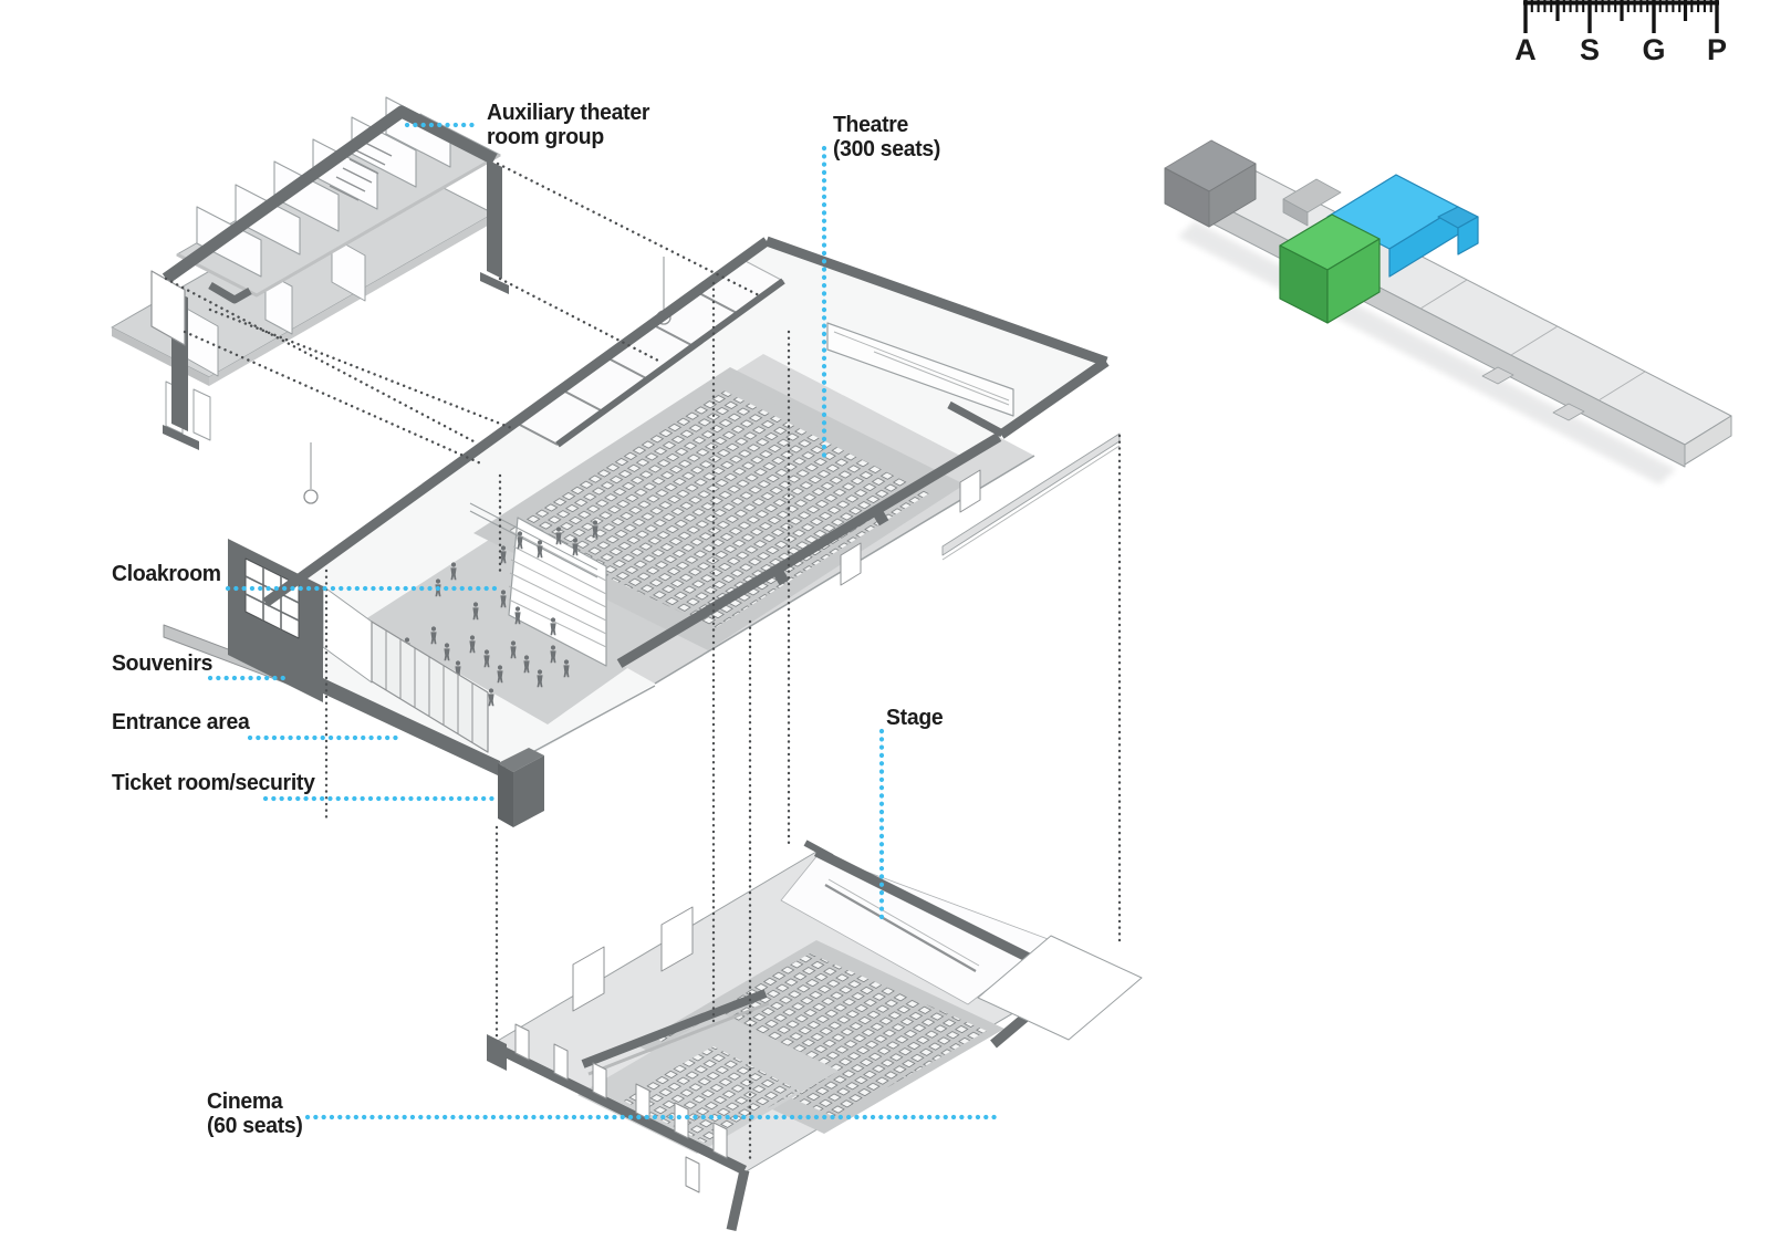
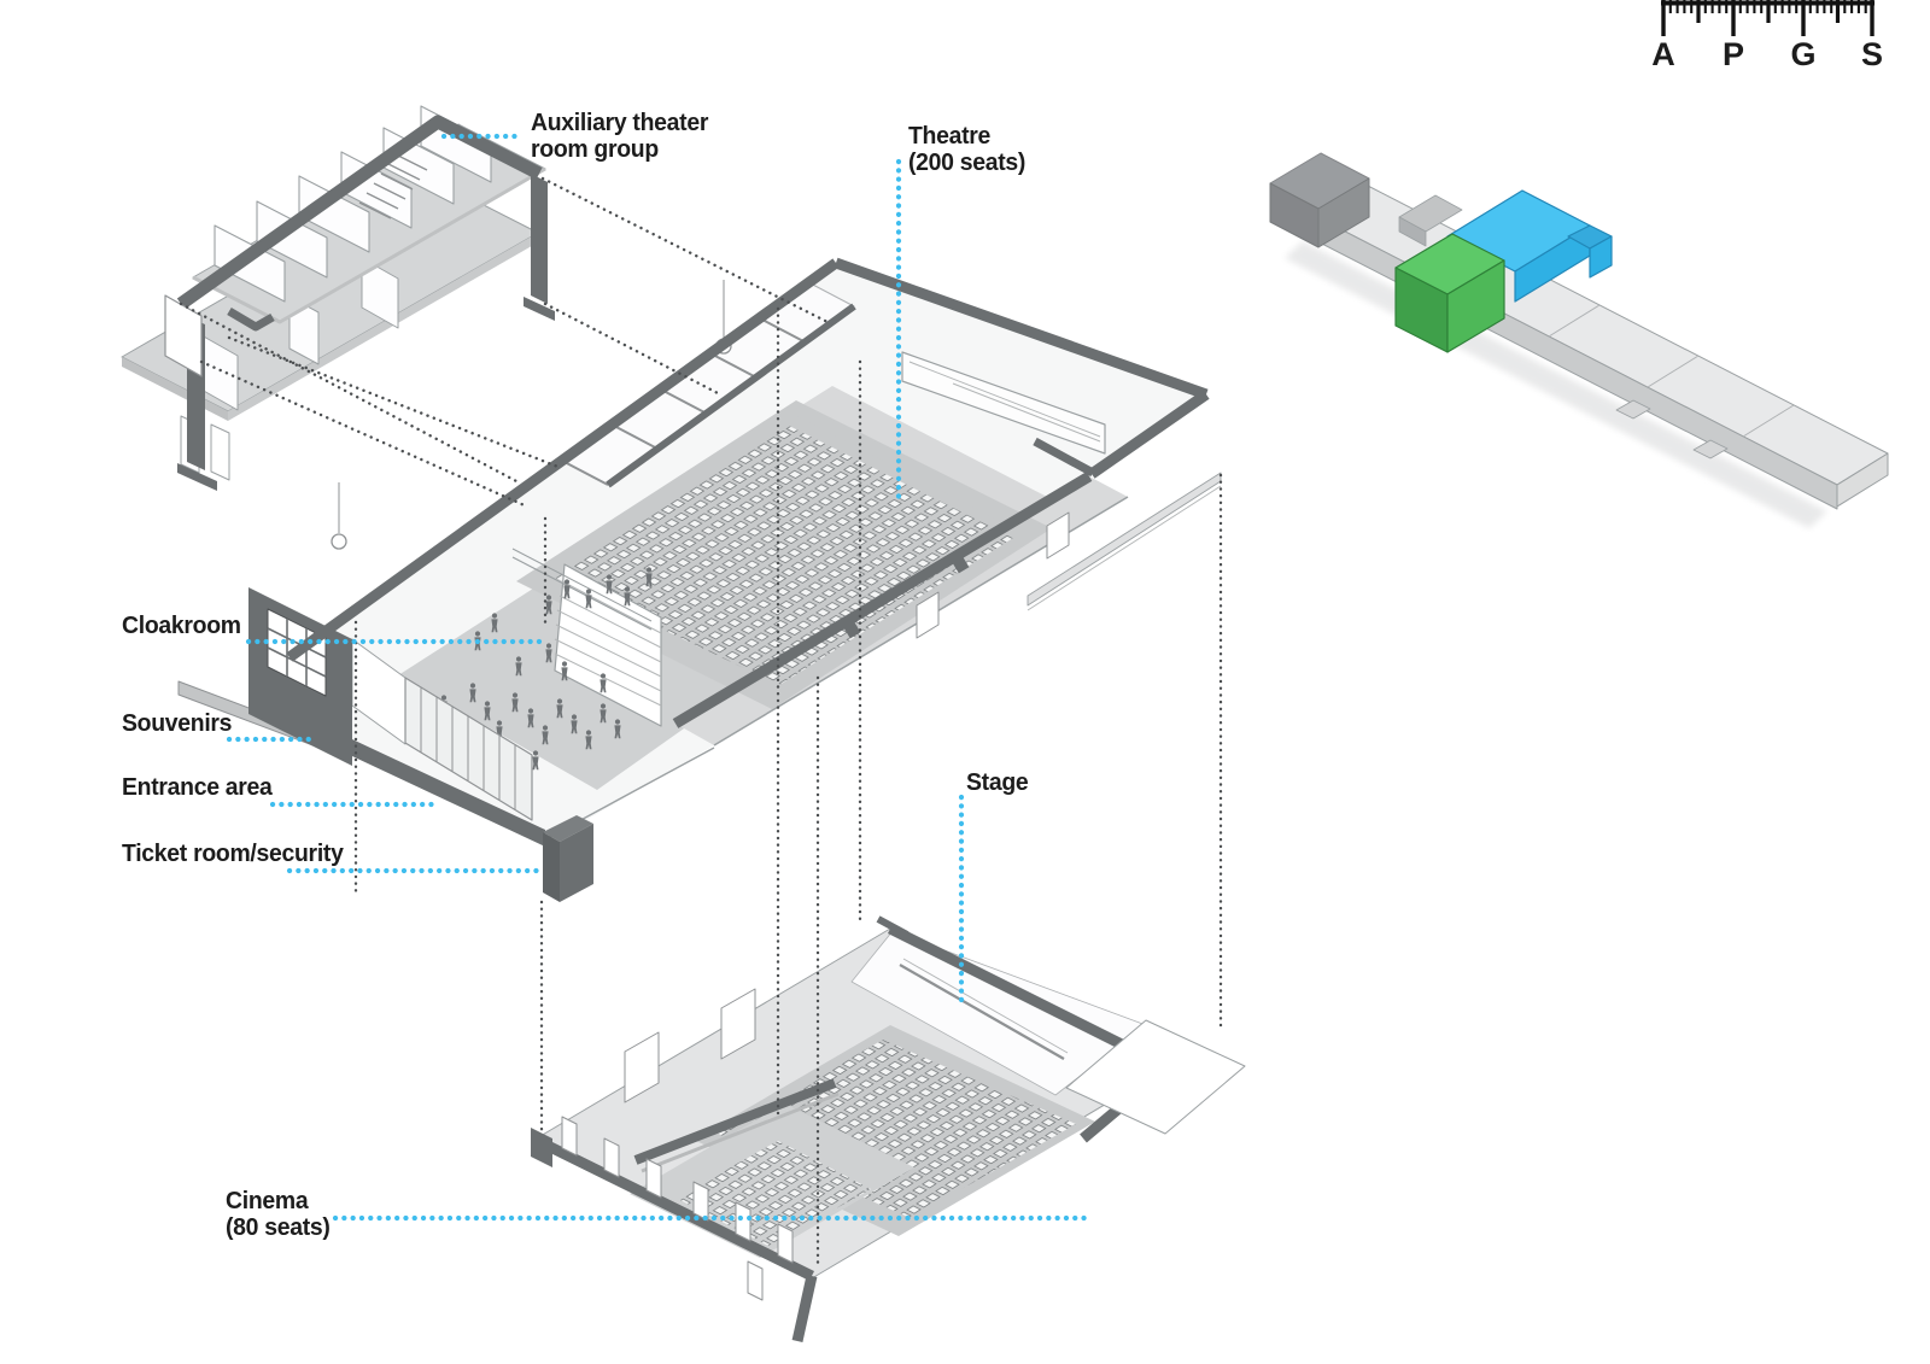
  Auxiliary theater
  room group
  Theatre
- (300 seats)
+ (200 seats)
  Cloakroom
  Souvenirs
  Entrance area
  Ticket room/security
  Stage
  Cinema
- (60 seats)
+ (80 seats)
  A
- S
+ P
  G
- P
+ S
